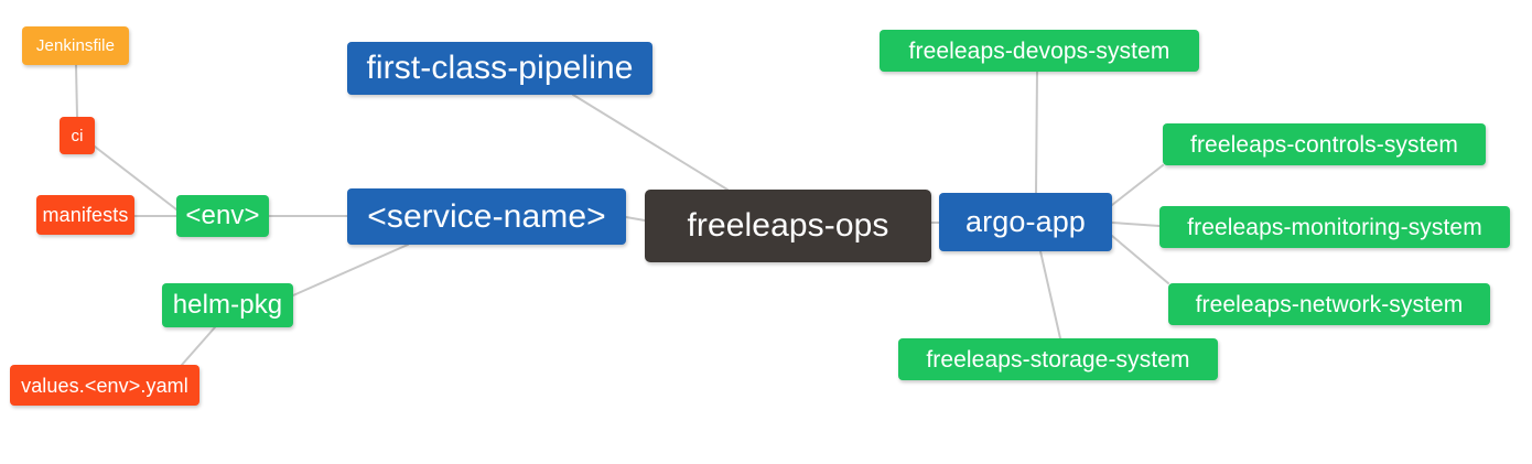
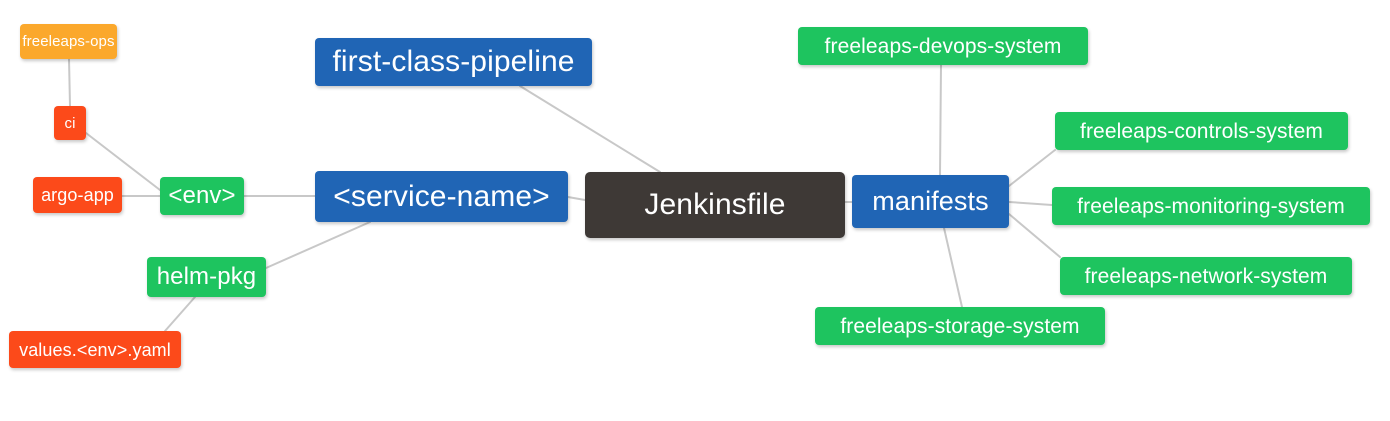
- Jenkinsfile
+ freeleaps-ops
  ci
- manifests
+ argo-app
  <env>
  helm-pkg
  values.<env>.yaml
  first-class-pipeline
  <service-name>
- freeleaps-ops
+ Jenkinsfile
- argo-app
+ manifests
  freeleaps-devops-system
  freeleaps-controls-system
  freeleaps-monitoring-system
  freeleaps-network-system
  freeleaps-storage-system
